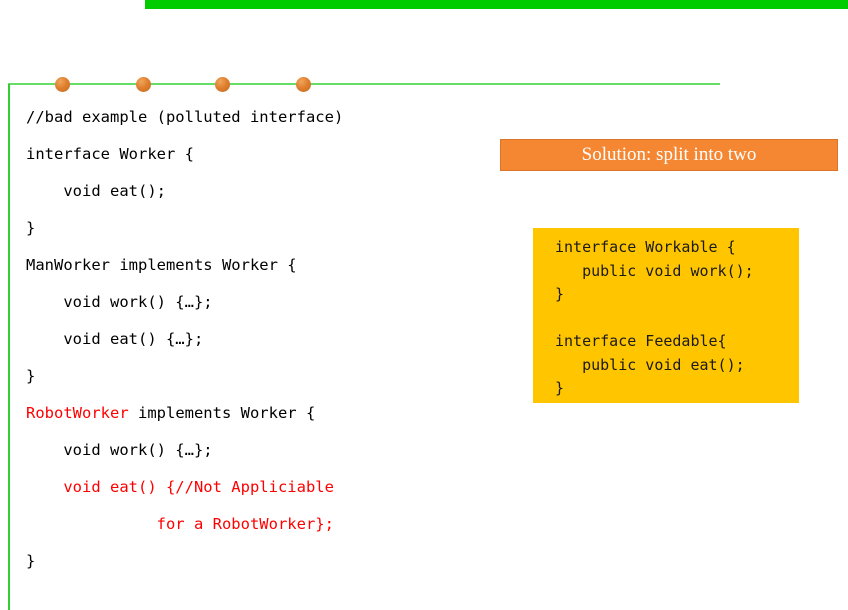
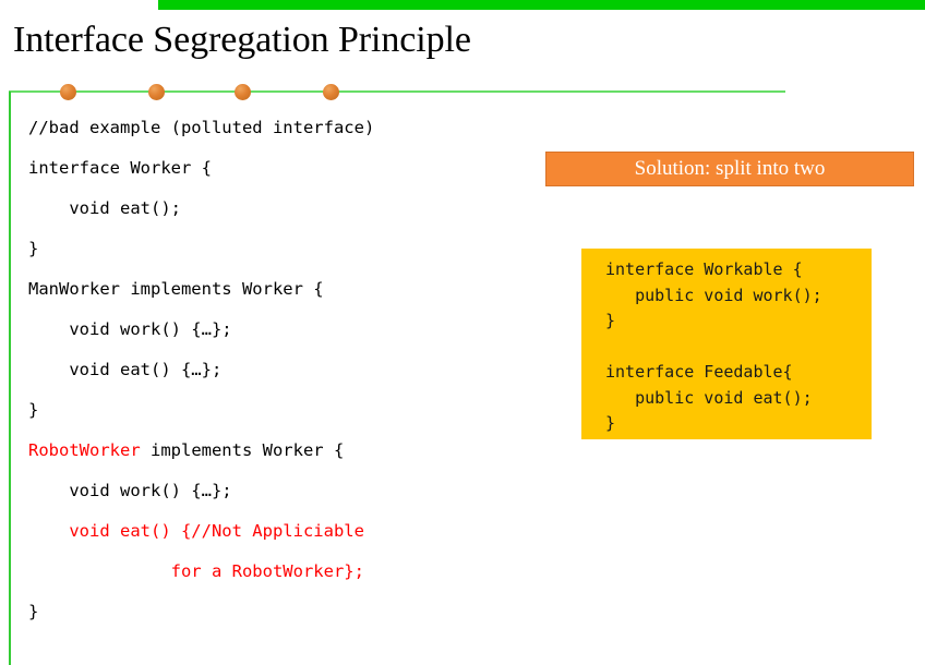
+ Interface Segregation Principle
  //bad example (polluted interface)
  interface Worker {
  void eat();
  }
  ManWorker implements Worker {
  void work() {…};
  void eat() {…};
  }
  RobotWorker implements Worker {
  void work() {…};
  void eat() {//Not Appliciable
  for a RobotWorker};
  }
  Solution: split into two
  interface Workable {
  public void work();
  }
  interface Feedable{
  public void eat();
  }
